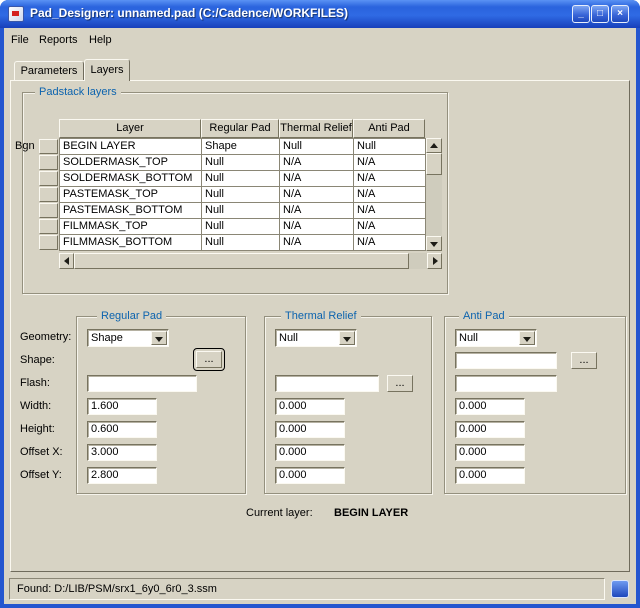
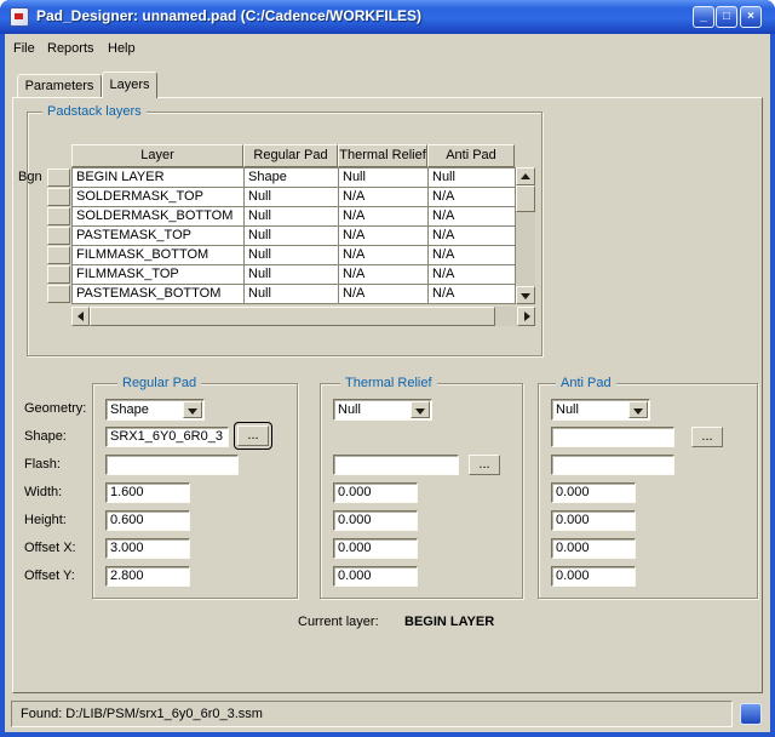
  Pad_Designer: unnamed.pad (C:/Cadence/WORKFILES)
  _
  □
  ×
  File
  Reports
  Help
  Parameters
  Layers
  Padstack layers
  Layer
  Regular Pad
  Thermal Relief
  Anti Pad
  BEGIN LAYER
  Shape
  Null
  Null
  SOLDERMASK_TOP
  Null
  N/A
  N/A
  SOLDERMASK_BOTTOM
  Null
  N/A
  N/A
  PASTEMASK_TOP
  Null
  N/A
  N/A
- PASTEMASK_BOTTOM
+ FILMMASK_BOTTOM
  Null
  N/A
  N/A
  FILMMASK_TOP
  Null
  N/A
  N/A
- FILMMASK_BOTTOM
+ PASTEMASK_BOTTOM
  Null
  N/A
  N/A
  Bgn
  Geometry:
  Shape:
  Flash:
  Width:
  Height:
  Offset X:
  Offset Y:
  Regular Pad
  Shape
+ SRX1_6Y0_6R0_3
  ...
  1.600
  0.600
  3.000
  2.800
  Thermal Relief
  Null
  ...
  0.000
  0.000
  0.000
  0.000
  Anti Pad
  Null
  ...
  0.000
  0.000
  0.000
  0.000
  Current layer:
  BEGIN LAYER
  Found: D:/LIB/PSM/srx1_6y0_6r0_3.ssm
